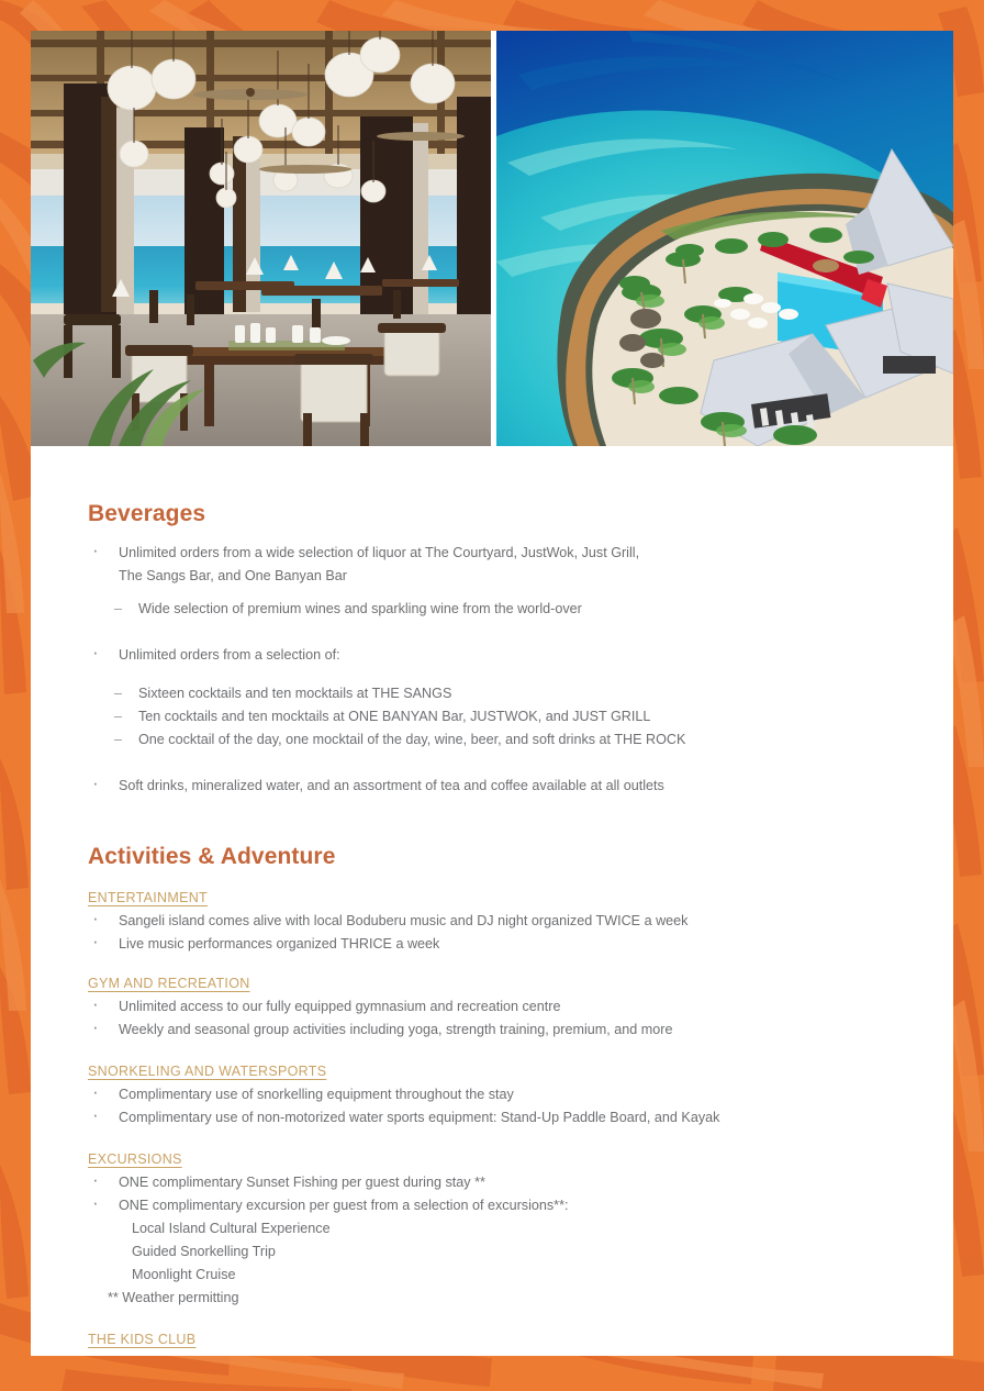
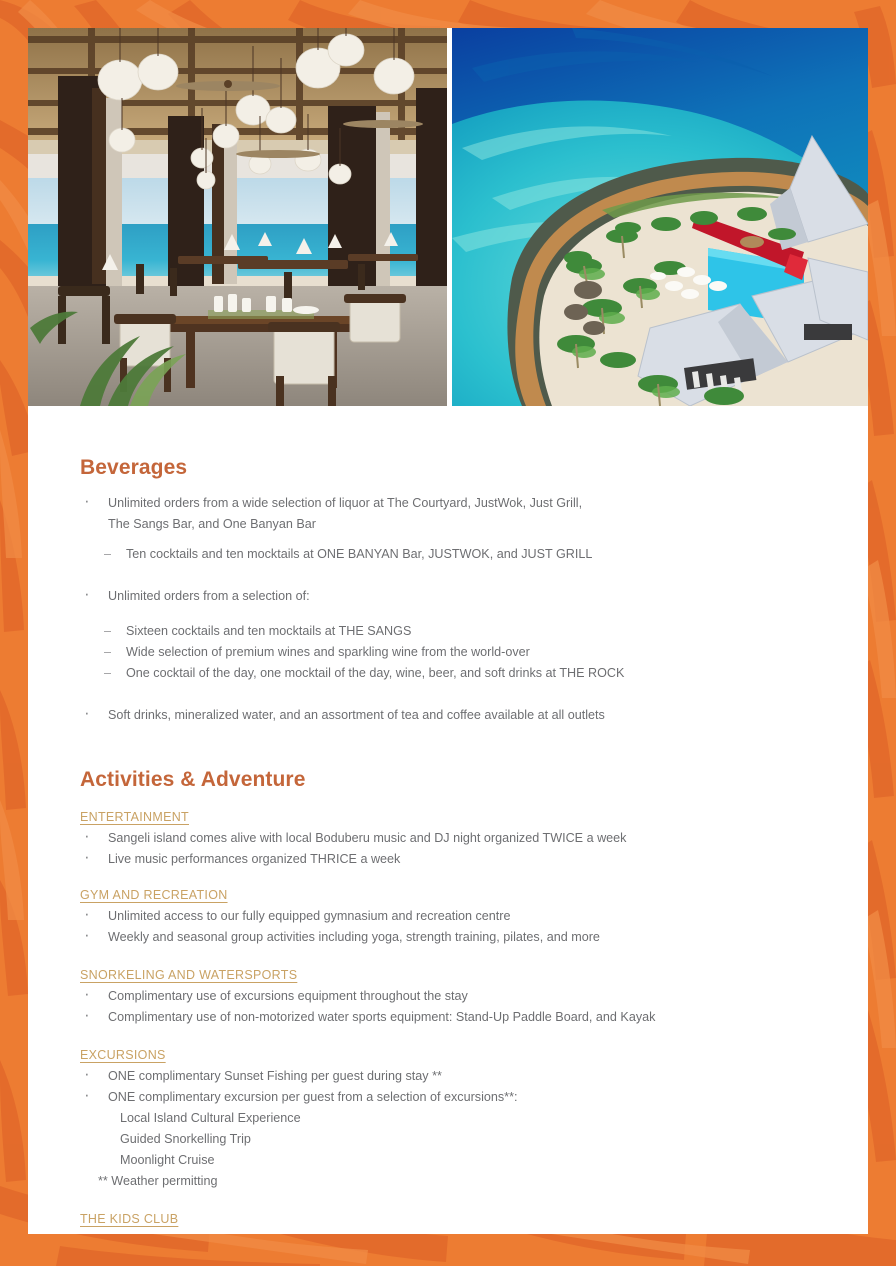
  Beverages
  Unlimited orders from a wide selection of liquor at The Courtyard, JustWok, Just Grill,
  The Sangs Bar, and One Banyan Bar
- Wide selection of premium wines and sparkling wine from the world-over
+ Ten cocktails and ten mocktails at ONE BANYAN Bar, JUSTWOK, and JUST GRILL
  Unlimited orders from a selection of:
  Sixteen cocktails and ten mocktails at THE SANGS
- Ten cocktails and ten mocktails at ONE BANYAN Bar, JUSTWOK, and JUST GRILL
+ Wide selection of premium wines and sparkling wine from the world-over
  One cocktail of the day, one mocktail of the day, wine, beer, and soft drinks at THE ROCK
  Soft drinks, mineralized water, and an assortment of tea and coffee available at all outlets
  Activities & Adventure
  ENTERTAINMENT
  Sangeli island comes alive with local Boduberu music and DJ night organized TWICE a week
  Live music performances organized THRICE a week
  GYM AND RECREATION
  Unlimited access to our fully equipped gymnasium and recreation centre
- Weekly and seasonal group activities including yoga, strength training, premium, and more
+ Weekly and seasonal group activities including yoga, strength training, pilates, and more
  SNORKELING AND WATERSPORTS
- Complimentary use of snorkelling equipment throughout the stay
+ Complimentary use of excursions equipment throughout the stay
  Complimentary use of non-motorized water sports equipment: Stand-Up Paddle Board, and Kayak
  EXCURSIONS
  ONE complimentary Sunset Fishing per guest during stay **
  ONE complimentary excursion per guest from a selection of excursions**:
  Local Island Cultural Experience
  Guided Snorkelling Trip
  Moonlight Cruise
  ** Weather permitting
  THE KIDS CLUB
